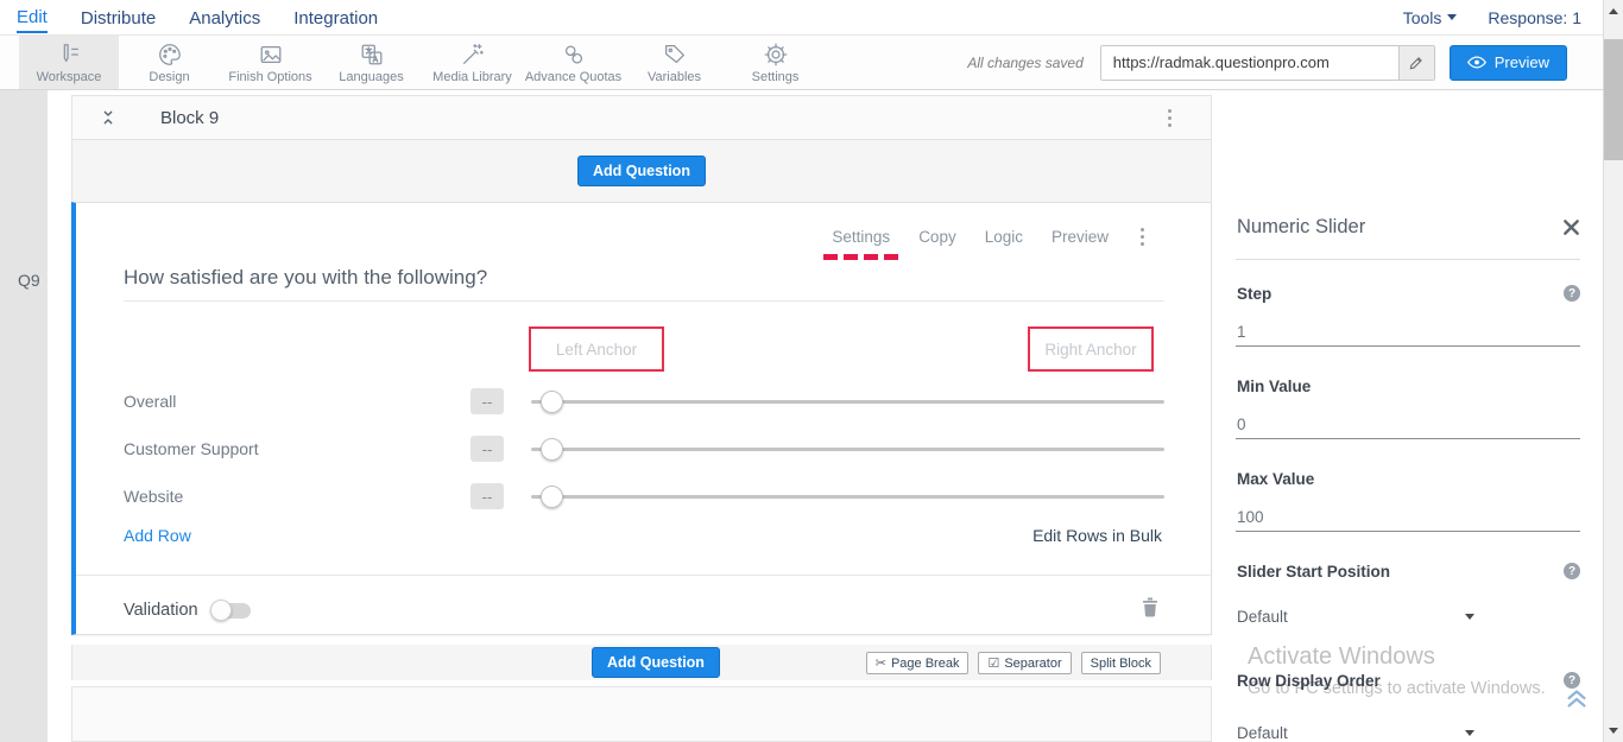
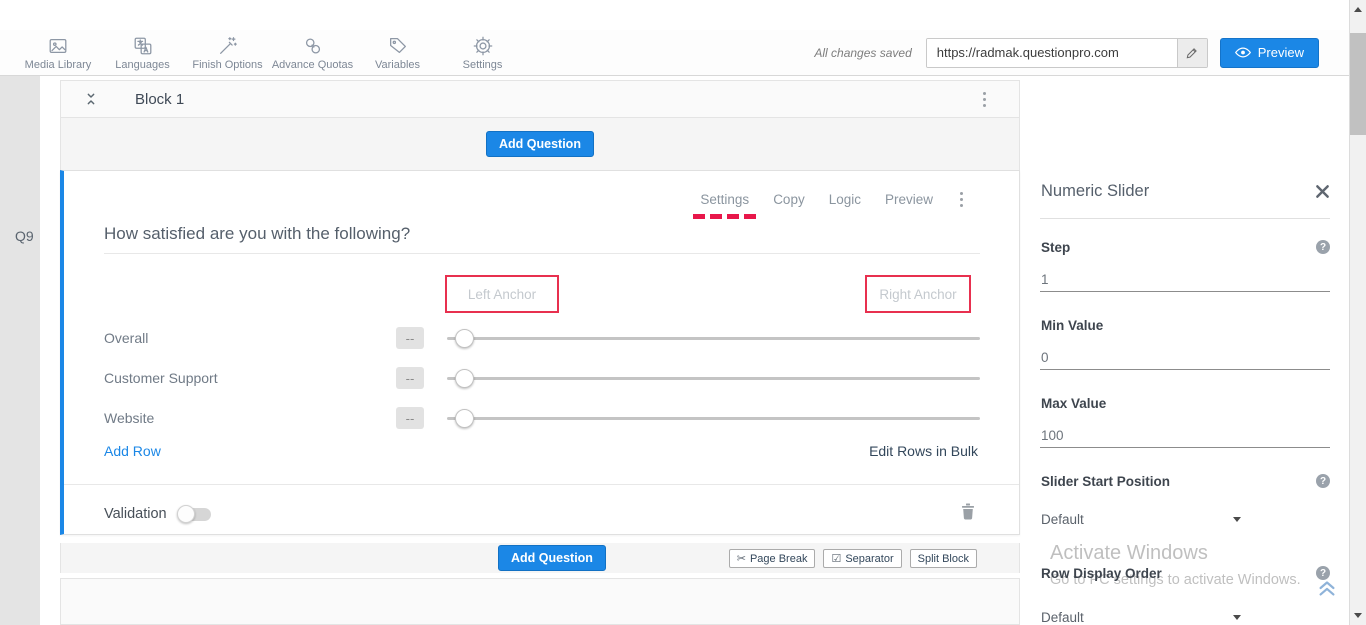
- Edit
- Distribute
- Analytics
- Integration
- Tools
- Response: 1
- Workspace
- Design
- Finish Options
+ Media Library
  Languages
- Media Library
+ Finish Options
  Advance Quotas
  Variables
  Settings
  All changes saved
  https://radmak.questionpro.com
  Preview
  Q9
- Block 9
+ Block 1
  Add Question
  Settings
  Copy
  Logic
  Preview
  How satisfied are you with the following?
  Left Anchor
  Right Anchor
  Overall
  --
  Customer Support
  --
  Website
  --
  Add Row
  Edit Rows in Bulk
  Validation
  Add Question
  ✂
  Page Break
  ☑
  Separator
  Split Block
  Activate Windows
  Go to PC settings to activate Windows.
  Numeric Slider
  Step
  ?
  1
  Min Value
  0
  Max Value
  100
  Slider Start Position
  ?
  Default
  Row Display Order
  ?
  Default
